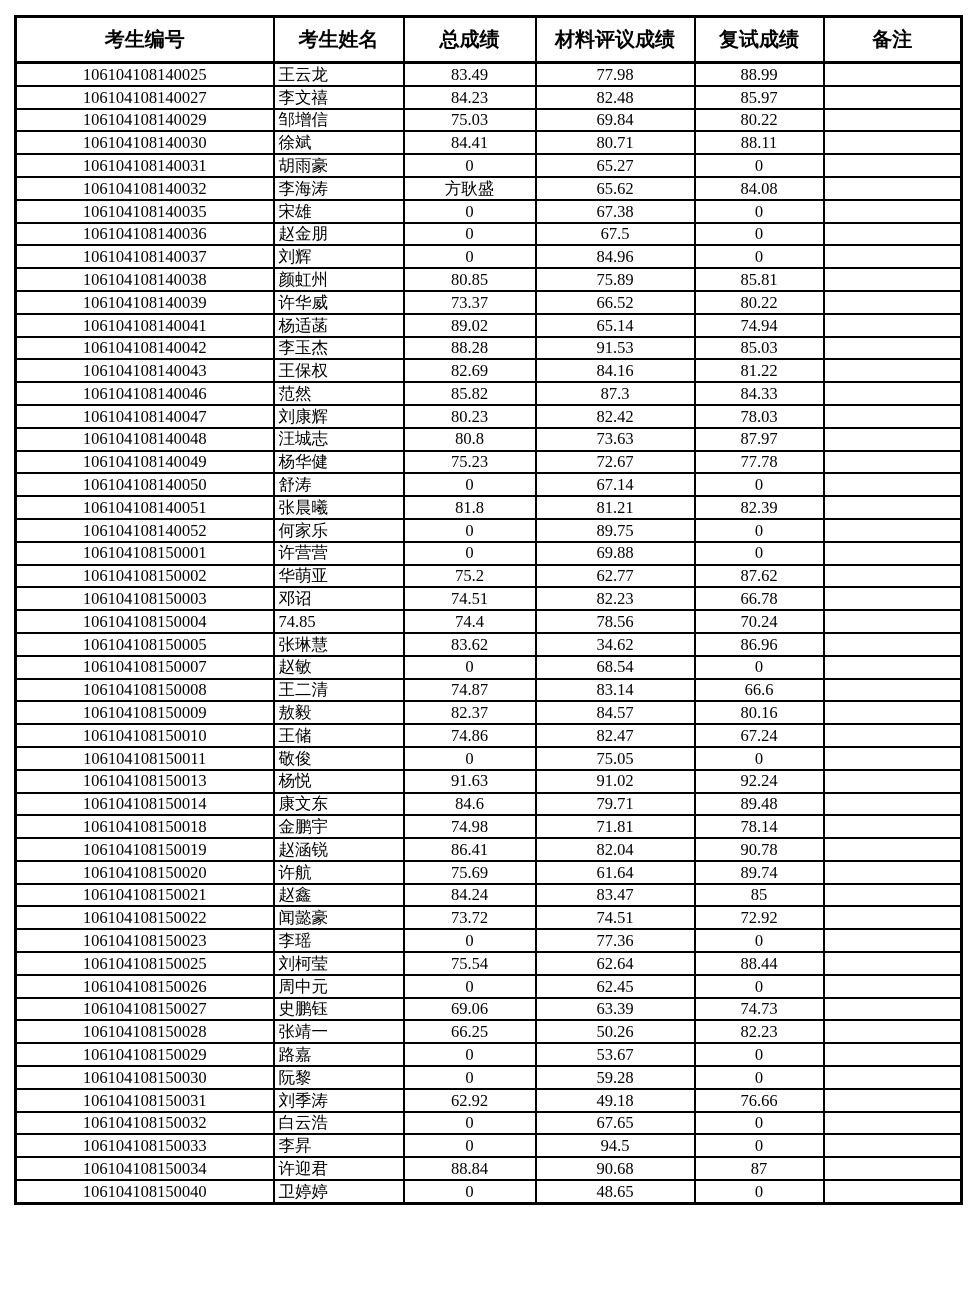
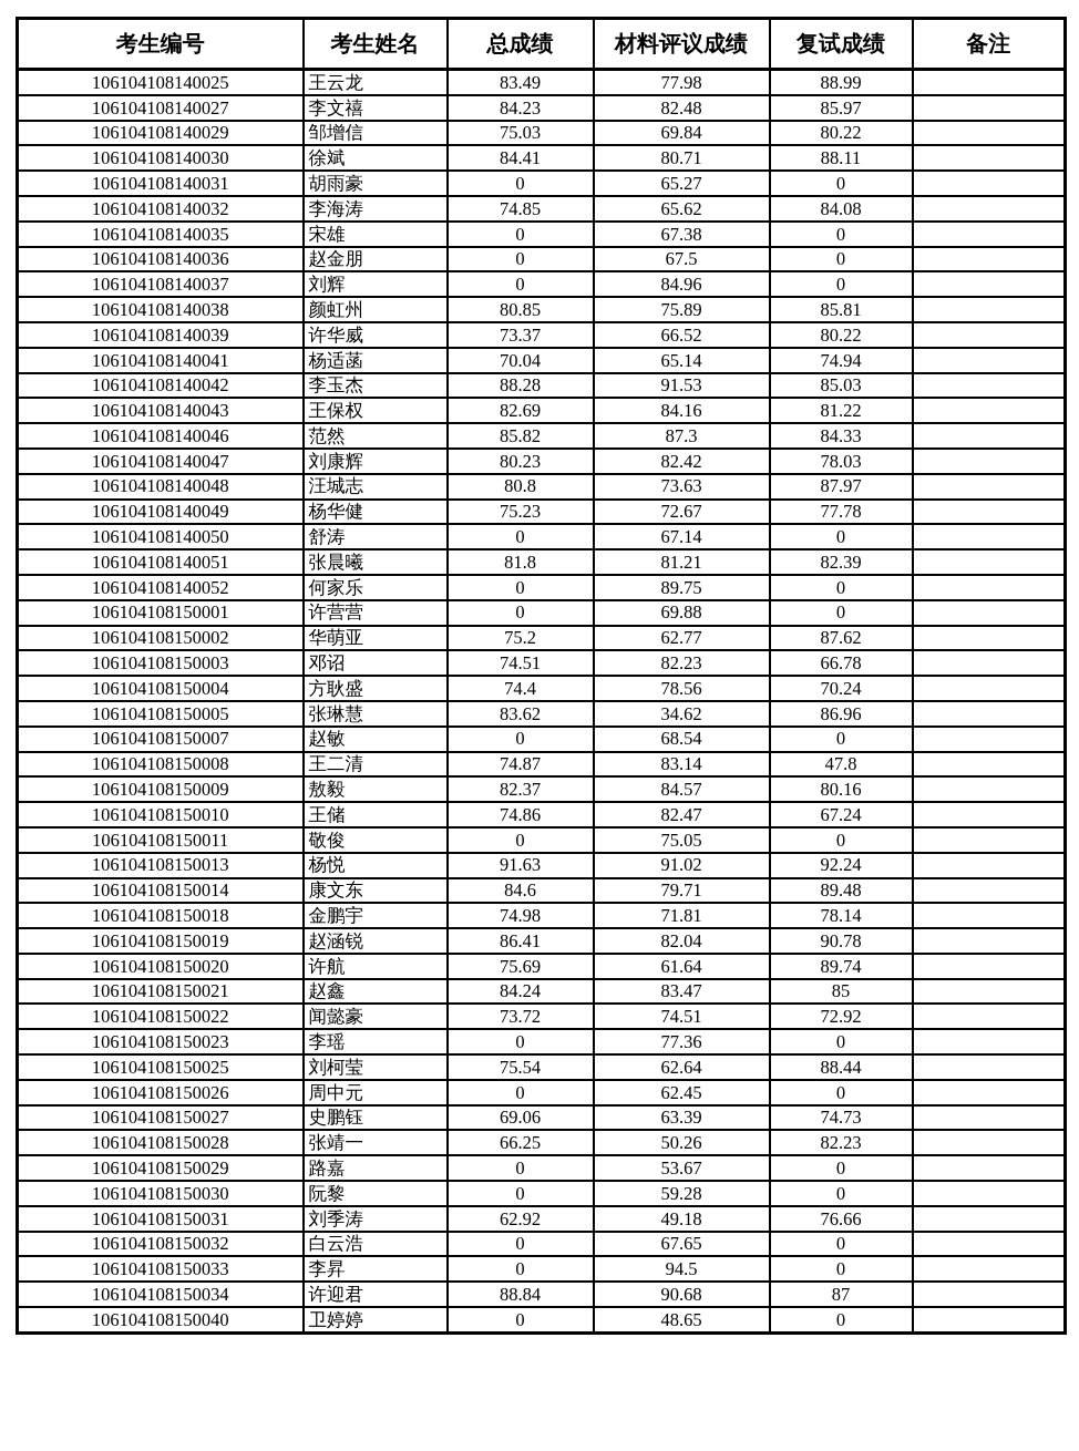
  考生编号	考生姓名	总成绩	材料评议成绩	复试成绩	备注
  106104108140025	王云龙	83.49	77.98	88.99
  106104108140027	李文禧	84.23	82.48	85.97
  106104108140029	邹增信	75.03	69.84	80.22
  106104108140030	徐斌	84.41	80.71	88.11
  106104108140031	胡雨豪	0	65.27	0
- 106104108140032	李海涛	方耿盛	65.62	84.08
+ 106104108140032	李海涛	74.85	65.62	84.08
  106104108140035	宋雄	0	67.38	0
  106104108140036	赵金朋	0	67.5	0
  106104108140037	刘辉	0	84.96	0
  106104108140038	颜虹州	80.85	75.89	85.81
  106104108140039	许华威	73.37	66.52	80.22
- 106104108140041	杨适菡	89.02	65.14	74.94
+ 106104108140041	杨适菡	70.04	65.14	74.94
  106104108140042	李玉杰	88.28	91.53	85.03
  106104108140043	王保权	82.69	84.16	81.22
  106104108140046	范然	85.82	87.3	84.33
  106104108140047	刘康辉	80.23	82.42	78.03
  106104108140048	汪城志	80.8	73.63	87.97
  106104108140049	杨华健	75.23	72.67	77.78
  106104108140050	舒涛	0	67.14	0
  106104108140051	张晨曦	81.8	81.21	82.39
  106104108140052	何家乐	0	89.75	0
  106104108150001	许营营	0	69.88	0
  106104108150002	华萌亚	75.2	62.77	87.62
  106104108150003	邓诏	74.51	82.23	66.78
- 106104108150004	74.85	74.4	78.56	70.24
+ 106104108150004	方耿盛	74.4	78.56	70.24
  106104108150005	张琳慧	83.62	34.62	86.96
  106104108150007	赵敏	0	68.54	0
- 106104108150008	王二清	74.87	83.14	66.6
+ 106104108150008	王二清	74.87	83.14	47.8
  106104108150009	敖毅	82.37	84.57	80.16
  106104108150010	王储	74.86	82.47	67.24
  106104108150011	敬俊	0	75.05	0
  106104108150013	杨悦	91.63	91.02	92.24
  106104108150014	康文东	84.6	79.71	89.48
  106104108150018	金鹏宇	74.98	71.81	78.14
  106104108150019	赵涵锐	86.41	82.04	90.78
  106104108150020	许航	75.69	61.64	89.74
  106104108150021	赵鑫	84.24	83.47	85
  106104108150022	闻懿豪	73.72	74.51	72.92
  106104108150023	李瑶	0	77.36	0
  106104108150025	刘柯莹	75.54	62.64	88.44
  106104108150026	周中元	0	62.45	0
  106104108150027	史鹏钰	69.06	63.39	74.73
  106104108150028	张靖一	66.25	50.26	82.23
  106104108150029	路嘉	0	53.67	0
  106104108150030	阮黎	0	59.28	0
  106104108150031	刘季涛	62.92	49.18	76.66
  106104108150032	白云浩	0	67.65	0
  106104108150033	李昇	0	94.5	0
  106104108150034	许迎君	88.84	90.68	87
  106104108150040	卫婷婷	0	48.65	0
